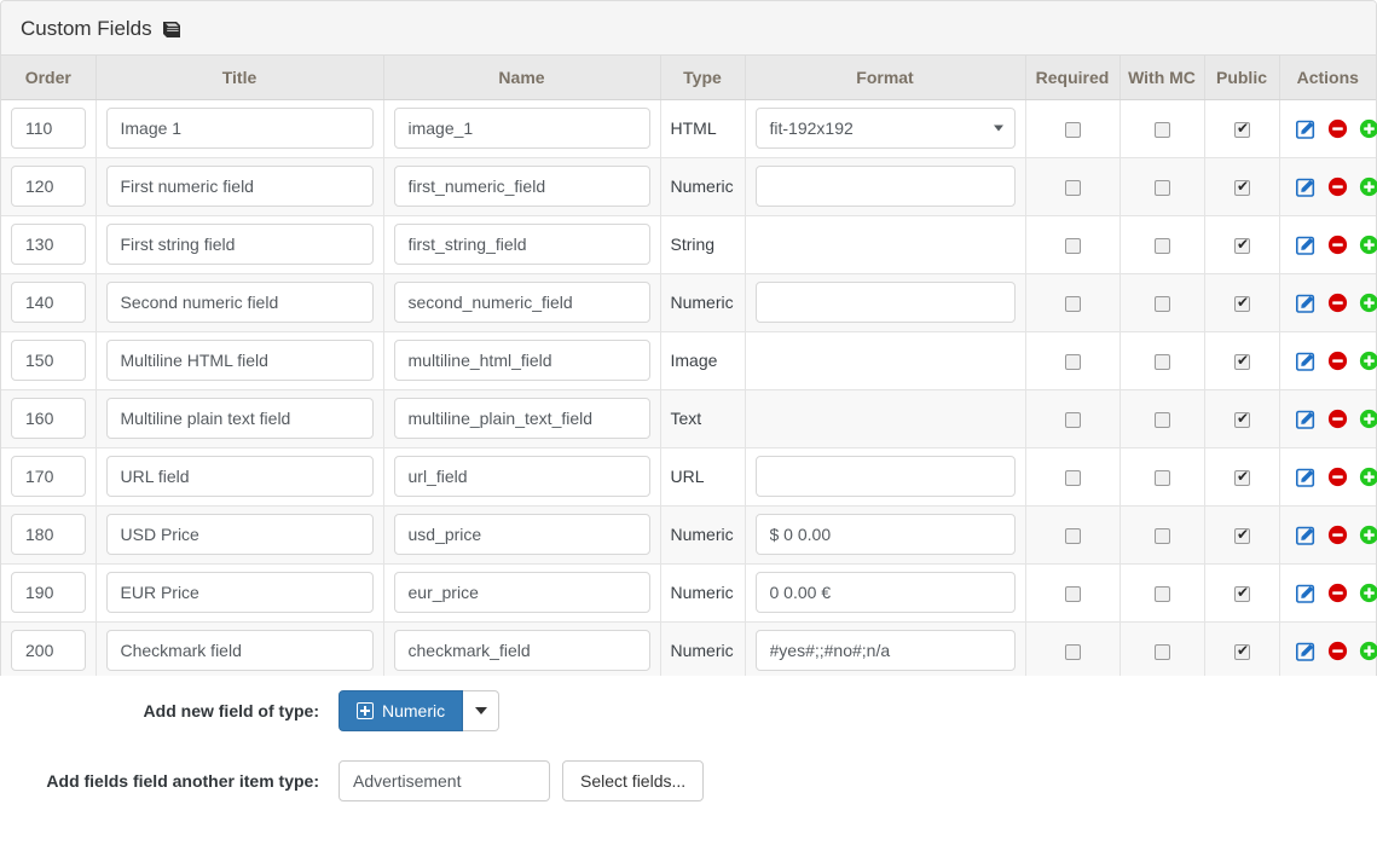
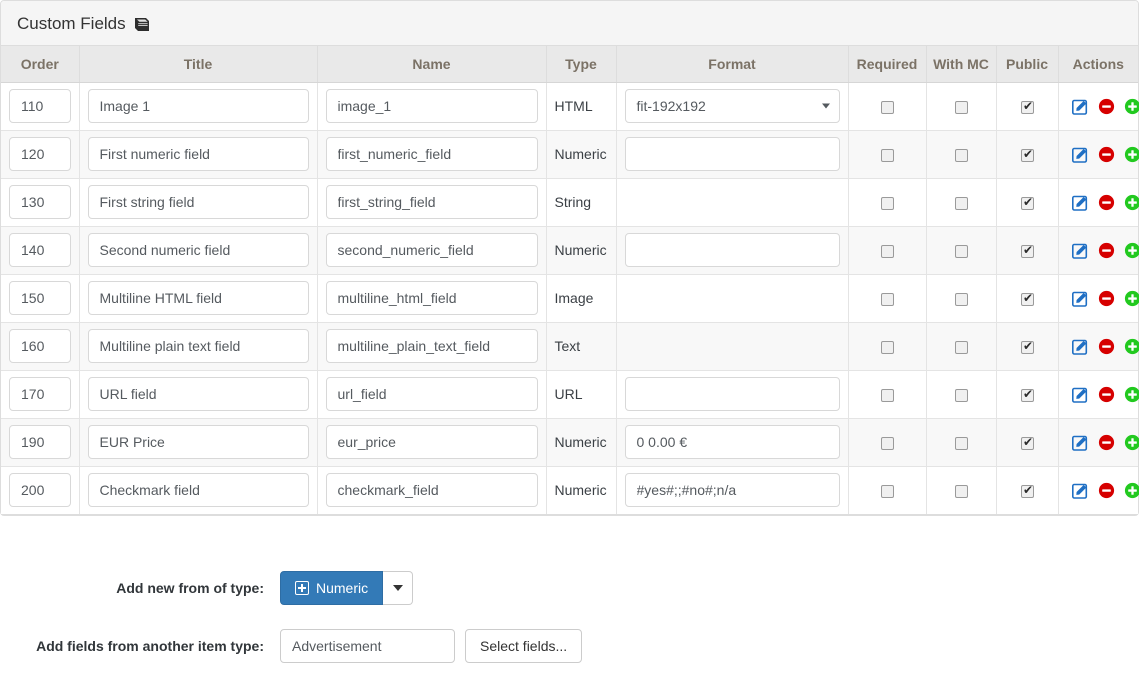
  Custom Fields
  Order	Title	Name	Type	Format	Required	With MC	Public	Actions
  110	Image 1	image_1	HTML	fit-192x192
  120	First numeric field	first_numeric_field	Numeric
  130	First string field	first_string_field	String
  140	Second numeric field	second_numeric_field	Numeric
  150	Multiline HTML field	multiline_html_field	Image
  160	Multiline plain text field	multiline_plain_text_field	Text
  170	URL field	url_field	URL
- 180	USD Price	usd_price	Numeric	$ 0 0.00
  190	EUR Price	eur_price	Numeric	0 0.00 €
  200	Checkmark field	checkmark_field	Numeric	#yes#;;#no#;n/a
- Add new field of type:
+ Add new from of type:
  Numeric
- Add fields field another item type:
+ Add fields from another item type:
  Advertisement
  Select fields...
